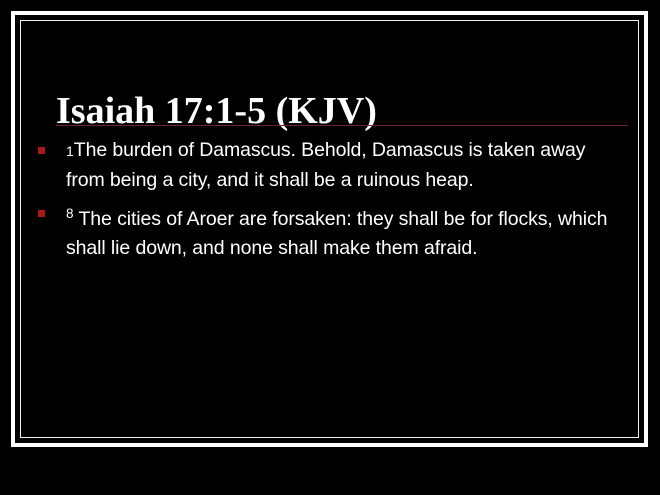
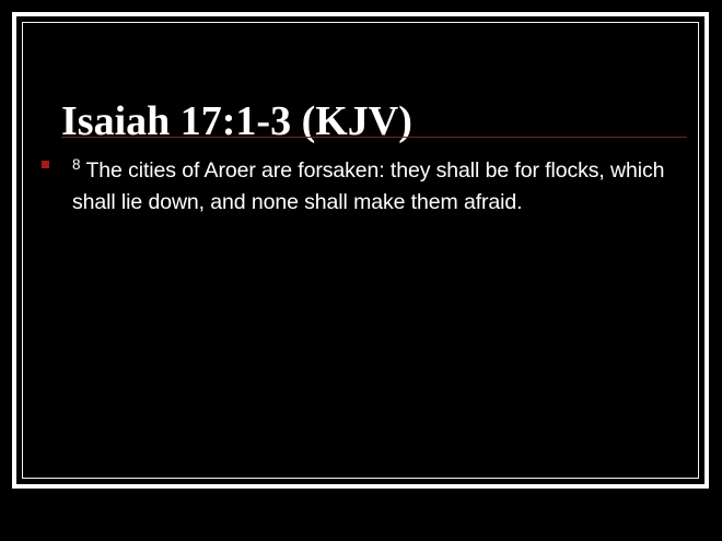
- Isaiah 17:1-5 (KJV)
+ Isaiah 17:1-3 (KJV)
- 1The burden of Damascus. Behold, Damascus is taken away from being a city, and it shall be a ruinous heap.
  8 The cities of Aroer are forsaken: they shall be for flocks, which shall lie down, and none shall make them afraid.
